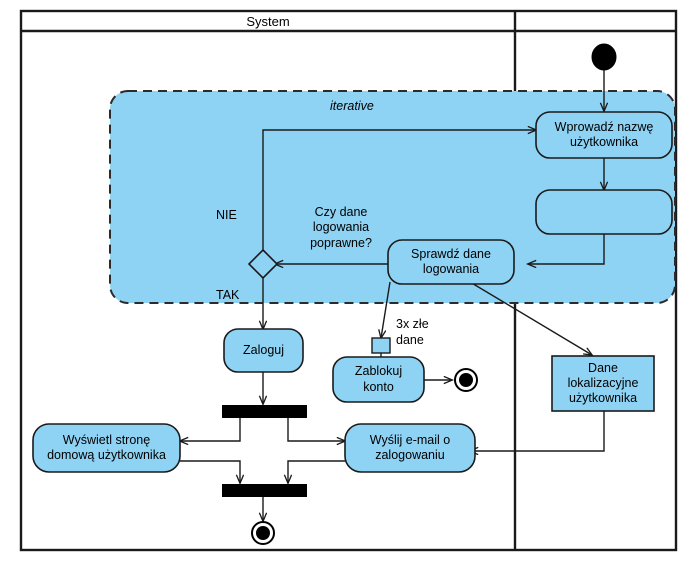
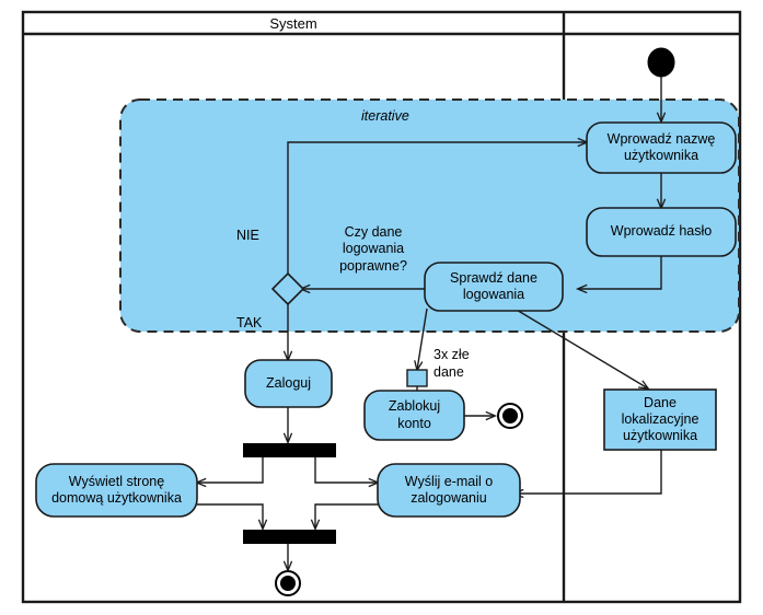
  System
  iterative
  Wprowadź nazwę
  użytkownika
+ Wprowadź hasło
  Sprawdź dane
  logowania
  Czy dane
  logowania
  poprawne?
  Zaloguj
  Zablokuj
  konto
  Dane
  lokalizacyjne
  użytkownika
  Wyświetl stronę
  domową użytkownika
  Wyślij e-mail o
  zalogowaniu
  NIE
  TAK
  3x złe
  dane
